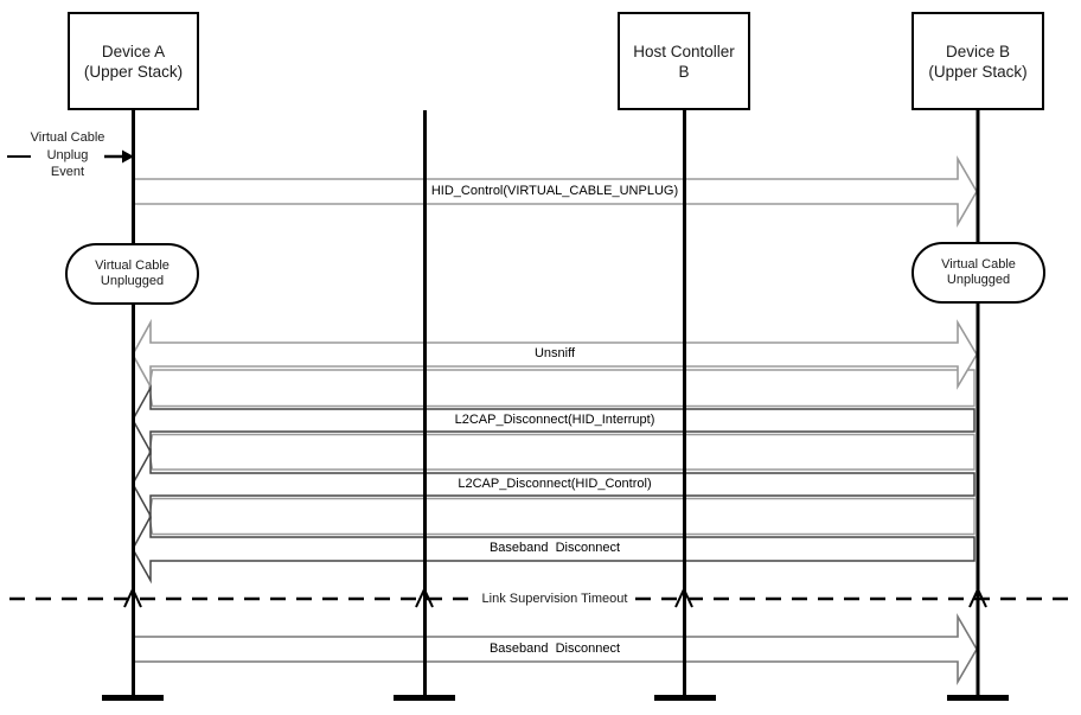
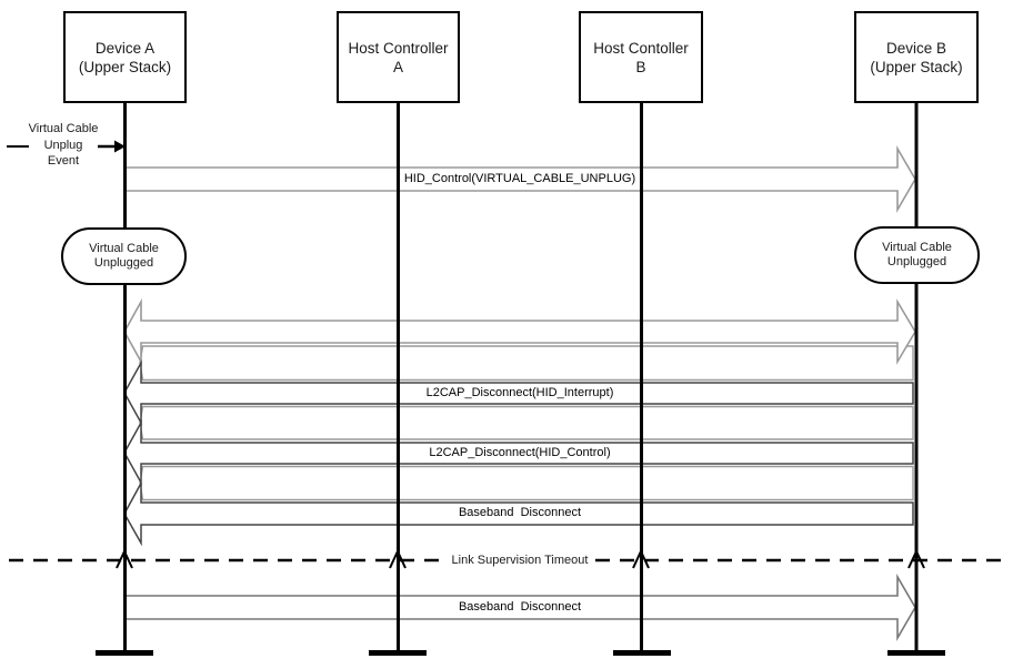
  Device A
  (Upper Stack)
+ Host Controller
+ A
  Host Contoller
  B
  Device B
  (Upper Stack)
  Virtual Cable
  Unplug
  Event
  Virtual Cable
  Unplugged
  Virtual Cable
  Unplugged
  HID_Control(VIRTUAL_CABLE_UNPLUG)
- Unsniff
  L2CAP_Disconnect(HID_Interrupt)
  L2CAP_Disconnect(HID_Control)
  Baseband Disconnect
  Baseband Disconnect
  Link Supervision Timeout
